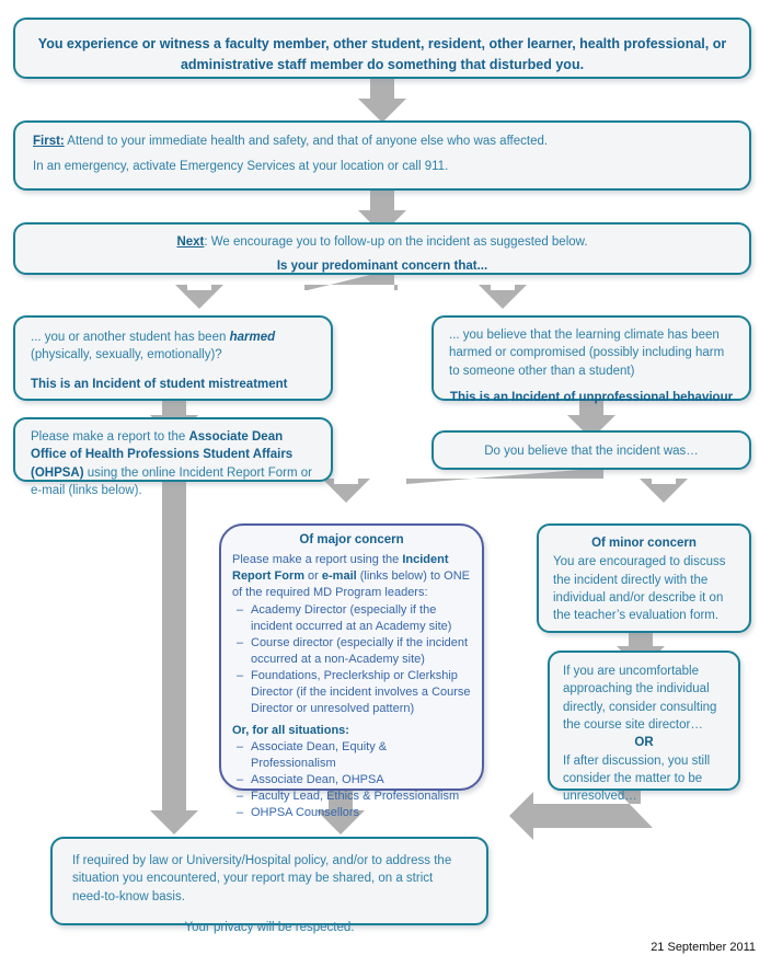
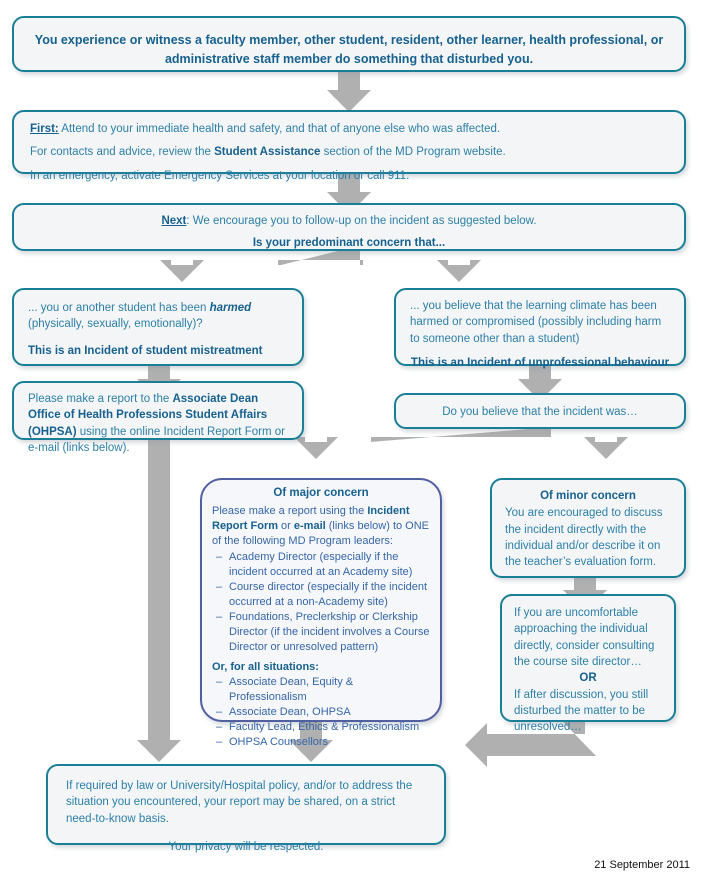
  You experience or witness a faculty member, other student, resident, other learner, health professional, or administrative staff member do something that disturbed you.
  First: Attend to your immediate health and safety, and that of anyone else who was affected.
+ For contacts and advice, review the Student Assistance section of the MD Program website.
  In an emergency, activate Emergency Services at your location or call 911.
  Next: We encourage you to follow-up on the incident as suggested below.
  Is your predominant concern that...
  ... you or another student has been harmed
  (physically, sexually, emotionally)?
  This is an Incident of student mistreatment
  ... you believe that the learning climate has been harmed or compromised (possibly including harm to someone other than a student)
  This is an Incident of unprofessional behaviour
  Please make a report to the Associate Dean Office of Health Professions Student Affairs (OHPSA) using the online Incident Report Form or e-mail (links below).
  Do you believe that the incident was…
  Of major concern
- Please make a report using the Incident Report Form or e-mail (links below) to ONE of the required MD Program leaders:
+ Please make a report using the Incident Report Form or e-mail (links below) to ONE of the following MD Program leaders:
  Academy Director (especially if the incident occurred at an Academy site)
  Course director (especially if the incident occurred at a non-Academy site)
  Foundations, Preclerkship or Clerkship Director (if the incident involves a Course Director or unresolved pattern)
  Or, for all situations:
  Associate Dean, Equity & Professionalism
  Associate Dean, OHPSA
  Faculty Lead, Ethics & Professionalism
  OHPSA Counsellors
  Of minor concern
  You are encouraged to discuss the incident directly with the individual and/or describe it on the teacher’s evaluation form.
  If you are uncomfortable approaching the individual directly, consider consulting the course site director…
  OR
- If after discussion, you still consider the matter to be unresolved…
+ If after discussion, you still disturbed the matter to be unresolved…
  If required by law or University/Hospital policy, and/or to address the situation you encountered, your report may be shared, on a strict need-to-know basis.
  Your privacy will be respected.
  21 September 2011
